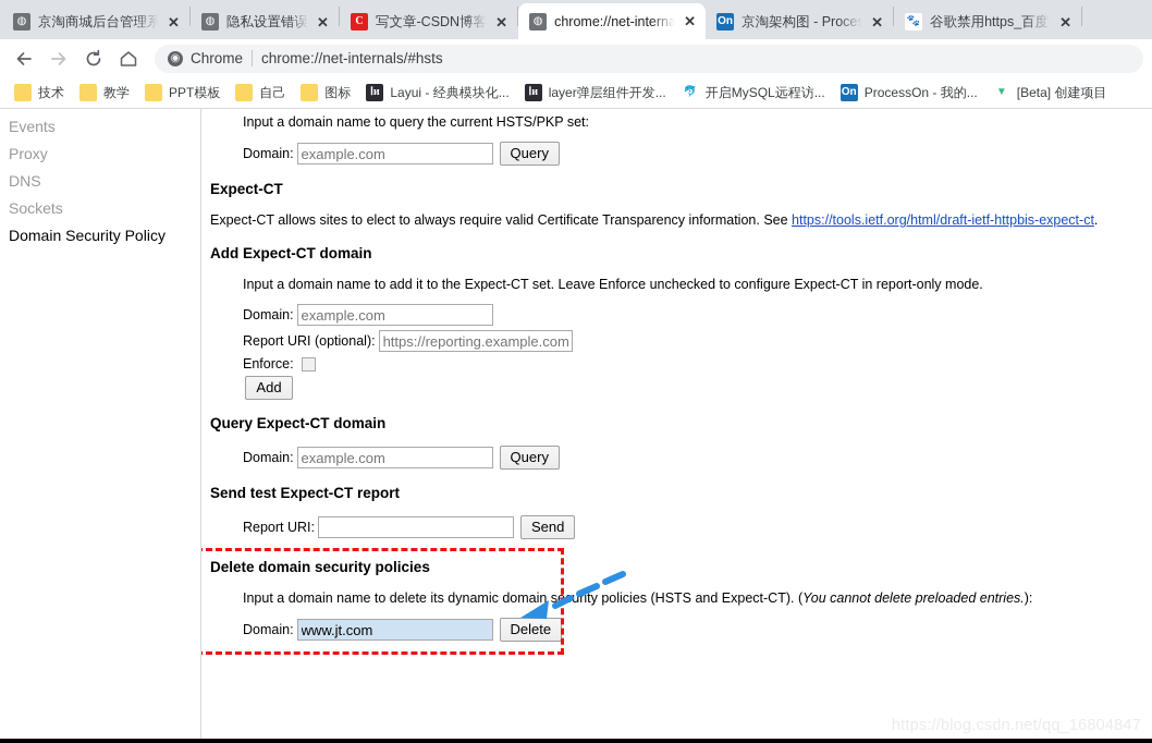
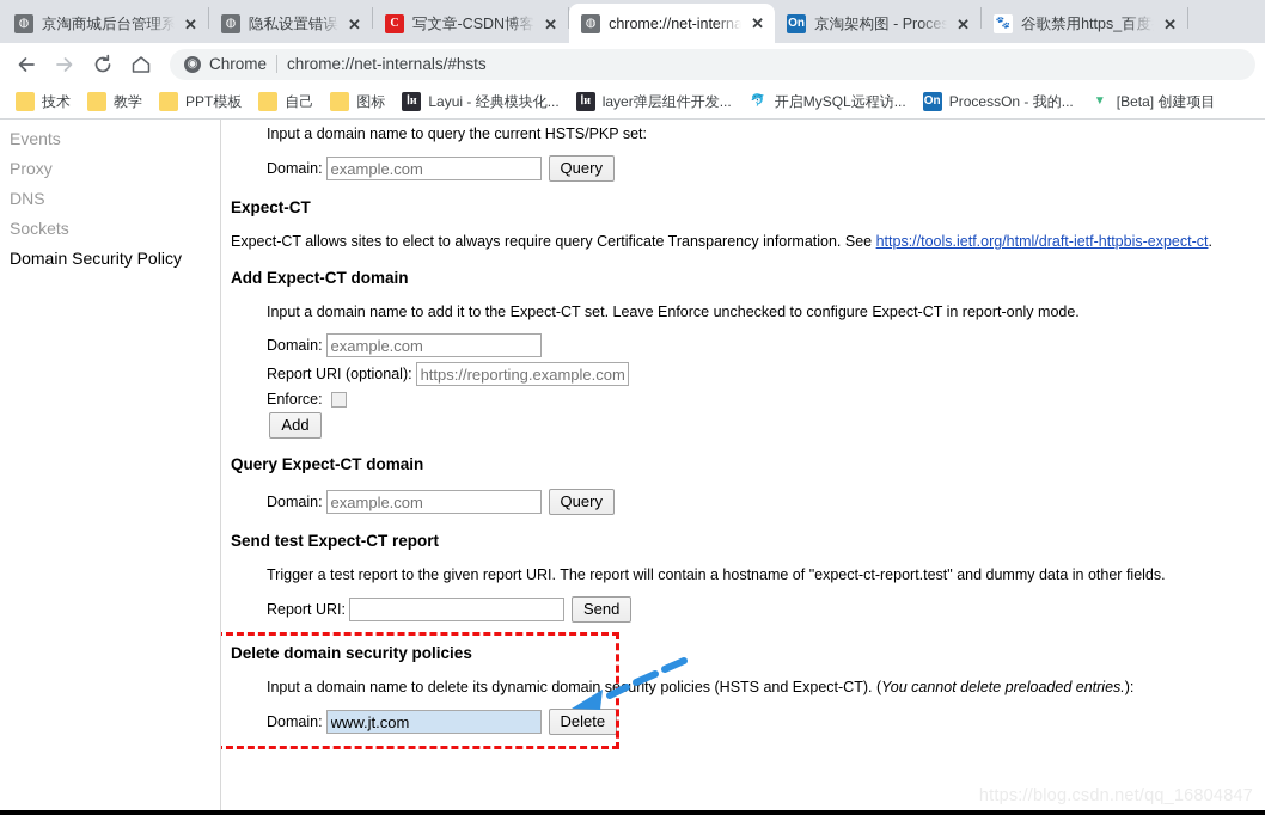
  ◍
  京淘商城后台管理系
  ✕
  ◍
  隐私设置错误
  ✕
  C
  写文章-CSDN博客
  ✕
  ◍
  chrome://net-interna
  ✕
  On
  京淘架构图 - Proces
  ✕
  🐾
  谷歌禁用https_百度
  ✕
  ◉
  Chrome
  chrome://net-internals/#hsts
  技术
  教学
  PPT模板
  自己
  图标
  Ⅰи
  Layui - 经典模块化...
  Ⅰи
  layer弹层组件开发...
  🐬
  开启MySQL远程访...
  On
  ProcessOn - 我的...
  ▼
  [Beta] 创建项目
  Events
  Proxy
  DNS
  Sockets
  Domain Security Policy
  Input a domain name to query the current HSTS/PKP set:
  Domain:
  example.com
  Query
  Expect-CT
- Expect-CT allows sites to elect to always require valid Certificate Transparency information. See https://tools.ietf.org/html/draft-ietf-httpbis-expect-ct.
+ Expect-CT allows sites to elect to always require query Certificate Transparency information. See https://tools.ietf.org/html/draft-ietf-httpbis-expect-ct.
  Add Expect-CT domain
  Input a domain name to add it to the Expect-CT set. Leave Enforce unchecked to configure Expect-CT in report-only mode.
  Domain:
  example.com
  Report URI (optional):
  https://reporting.example.com
  Enforce:
  Add
  Query Expect-CT domain
  Domain:
  example.com
  Query
  Send test Expect-CT report
+ Trigger a test report to the given report URI. The report will contain a hostname of "expect-ct-report.test" and dummy data in other fields.
  Report URI:
  Send
  Delete domain security policies
  Input a domain name to delete its dynamic domain seurity policies (HSTS and Expect-CT). (You cannot delete preloaded entries.):
  Domain:
  www.jt.com
  Delete
